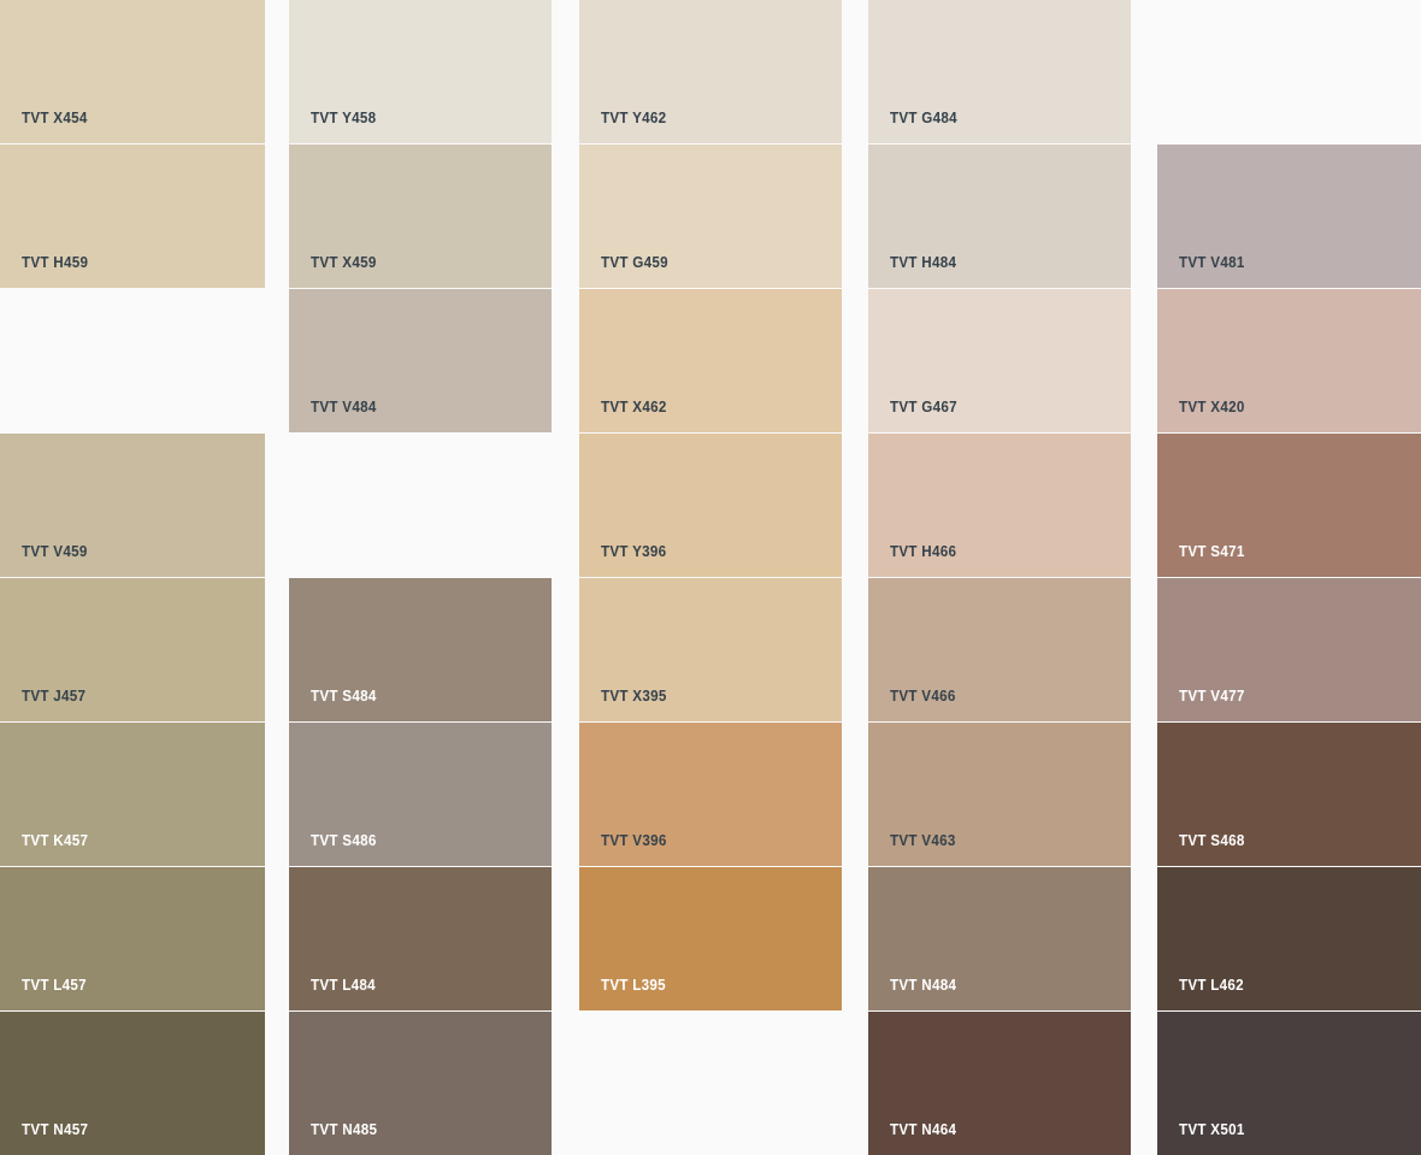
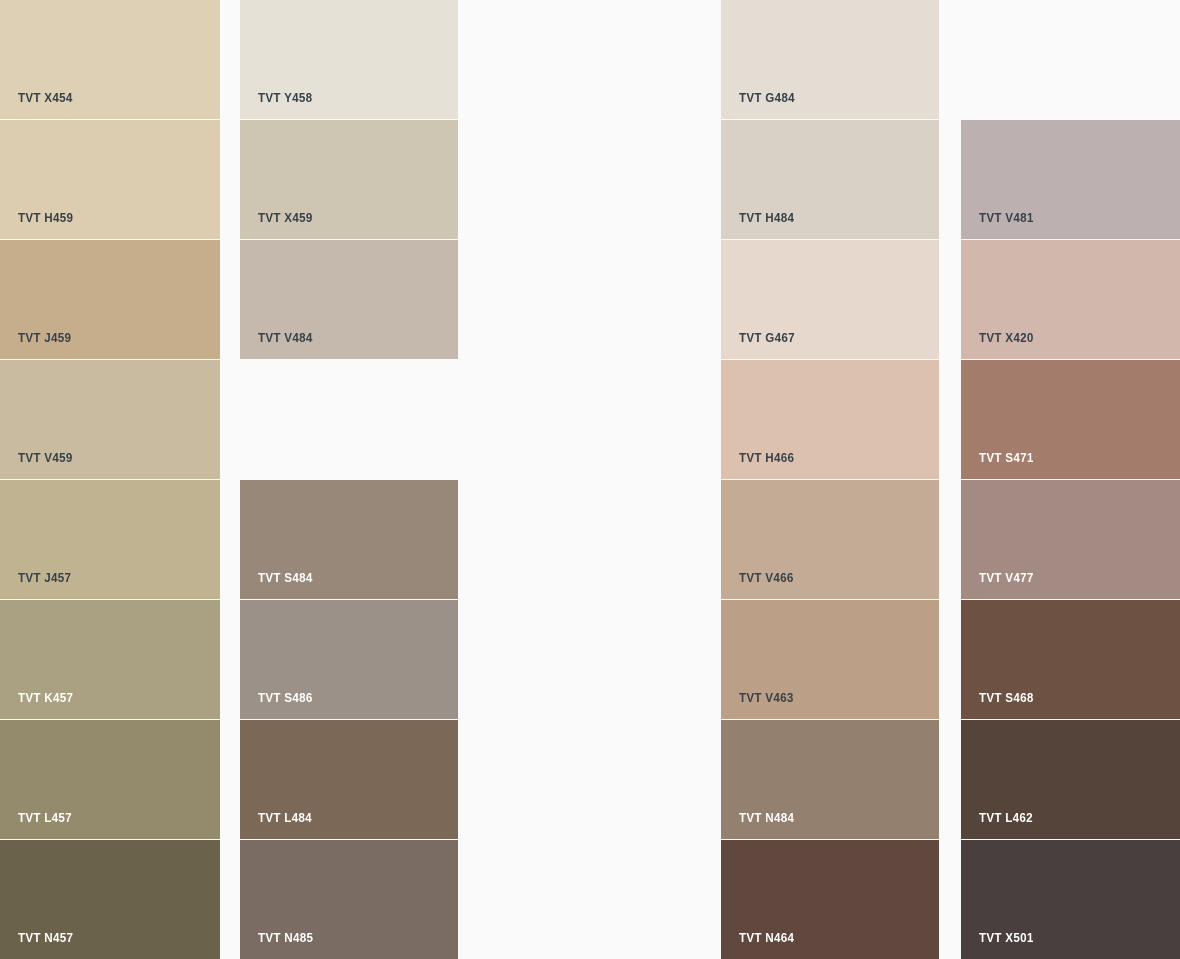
  TVT X454
  TVT H459
+ TVT J459
  TVT V459
  TVT J457
  TVT K457
  TVT L457
  TVT N457
  TVT Y458
  TVT X459
  TVT V484
  TVT S484
  TVT S486
  TVT L484
  TVT N485
- TVT Y462
- TVT G459
- TVT X462
- TVT Y396
- TVT X395
- TVT V396
- TVT L395
  TVT G484
  TVT H484
  TVT G467
  TVT H466
  TVT V466
  TVT V463
  TVT N484
  TVT N464
  TVT V481
  TVT X420
  TVT S471
  TVT V477
  TVT S468
  TVT L462
  TVT X501
